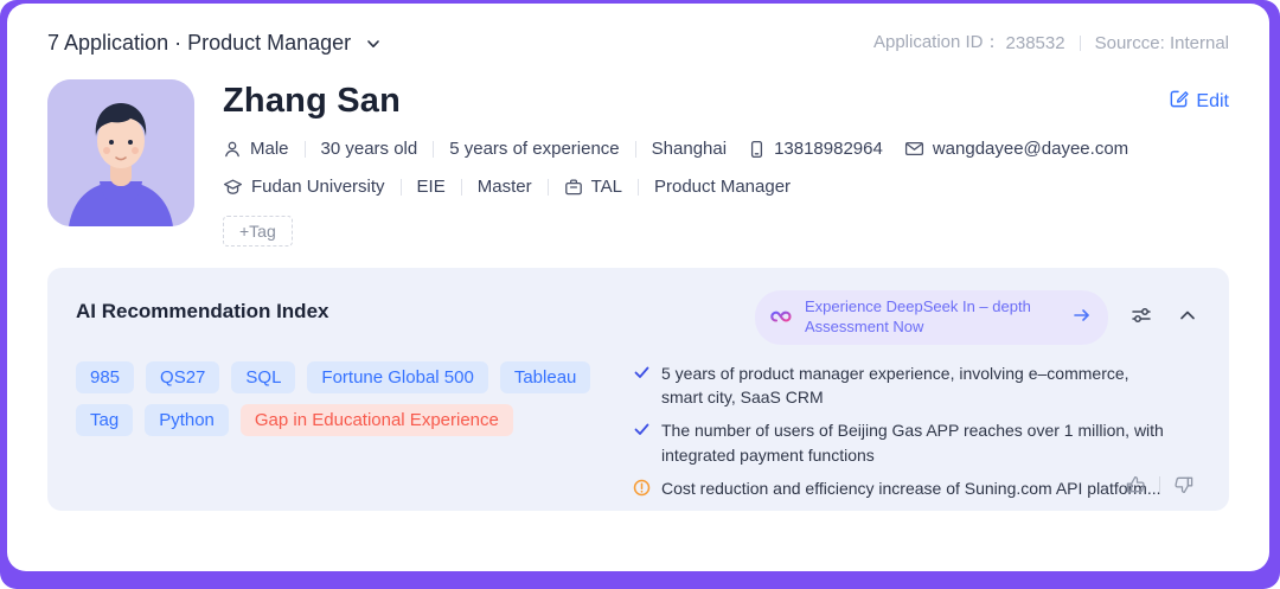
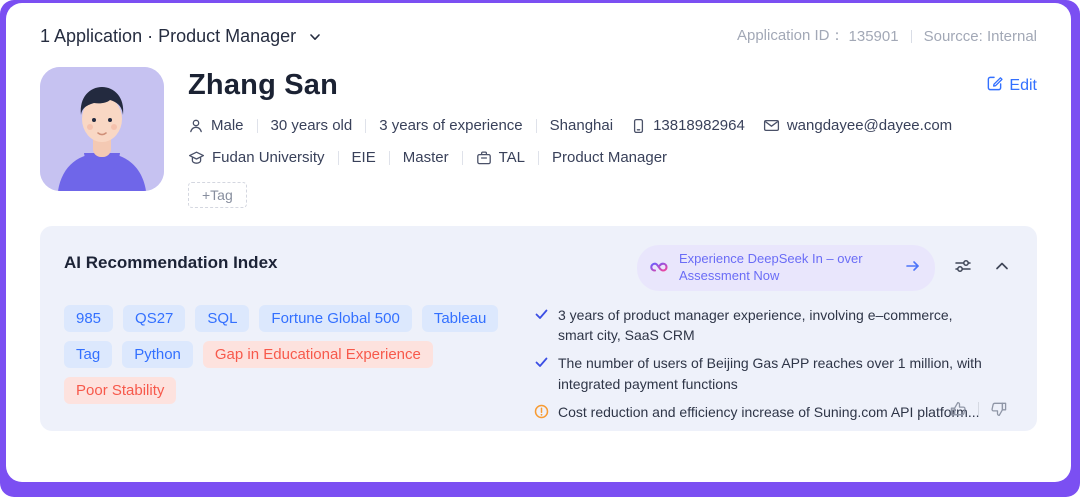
- 7 Application · Product Manager
+ 1 Application · Product Manager
  Application ID：
- 238532
+ 135901
  Sourcce: Internal
  Zhang San
  Edit
  Male
  30 years old
- 5 years of experience
+ 3 years of experience
  Shanghai
  13818982964
  wangdayee@dayee.com
  Fudan University
  EIE
  Master
  TAL
  Product Manager
  +Tag
  AI Recommendation Index
- Experience DeepSeek In – depth Assessment Now
+ Experience DeepSeek In – over Assessment Now
  985
  QS27
  SQL
  Fortune Global 500
  Tableau
  Tag
  Python
  Gap in Educational Experience
+ Poor Stability
- 5 years of product manager experience, involving e–commerce, smart city, SaaS CRM
+ 3 years of product manager experience, involving e–commerce, smart city, SaaS CRM
  The number of users of Beijing Gas APP reaches over 1 million, with integrated payment functions
  Cost reduction and efficiency increase of Suning.com API platform..
